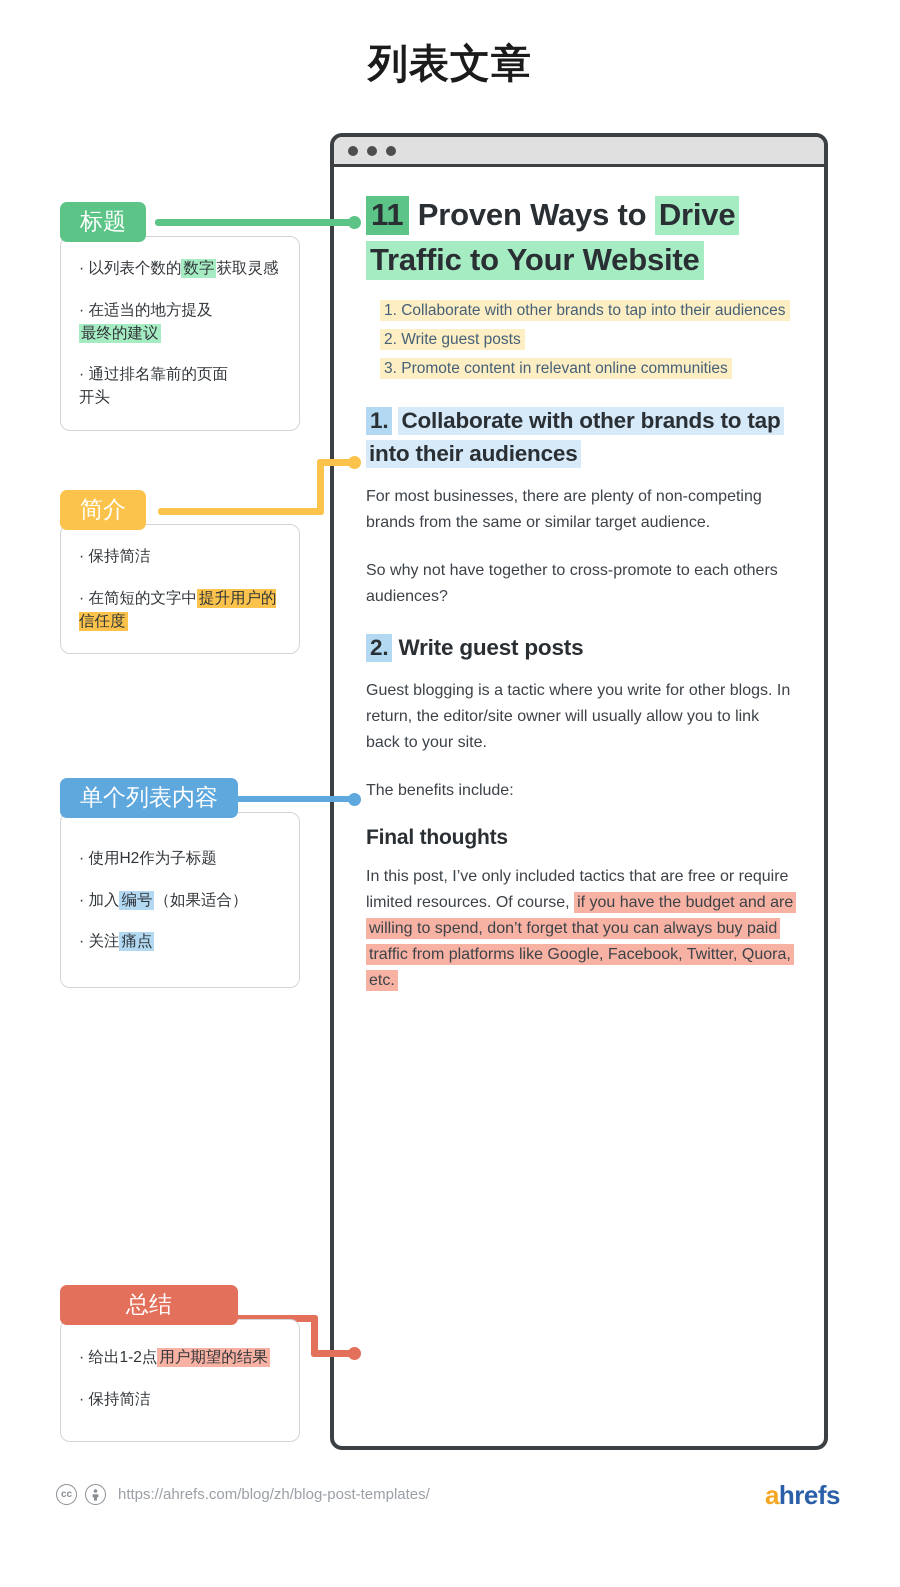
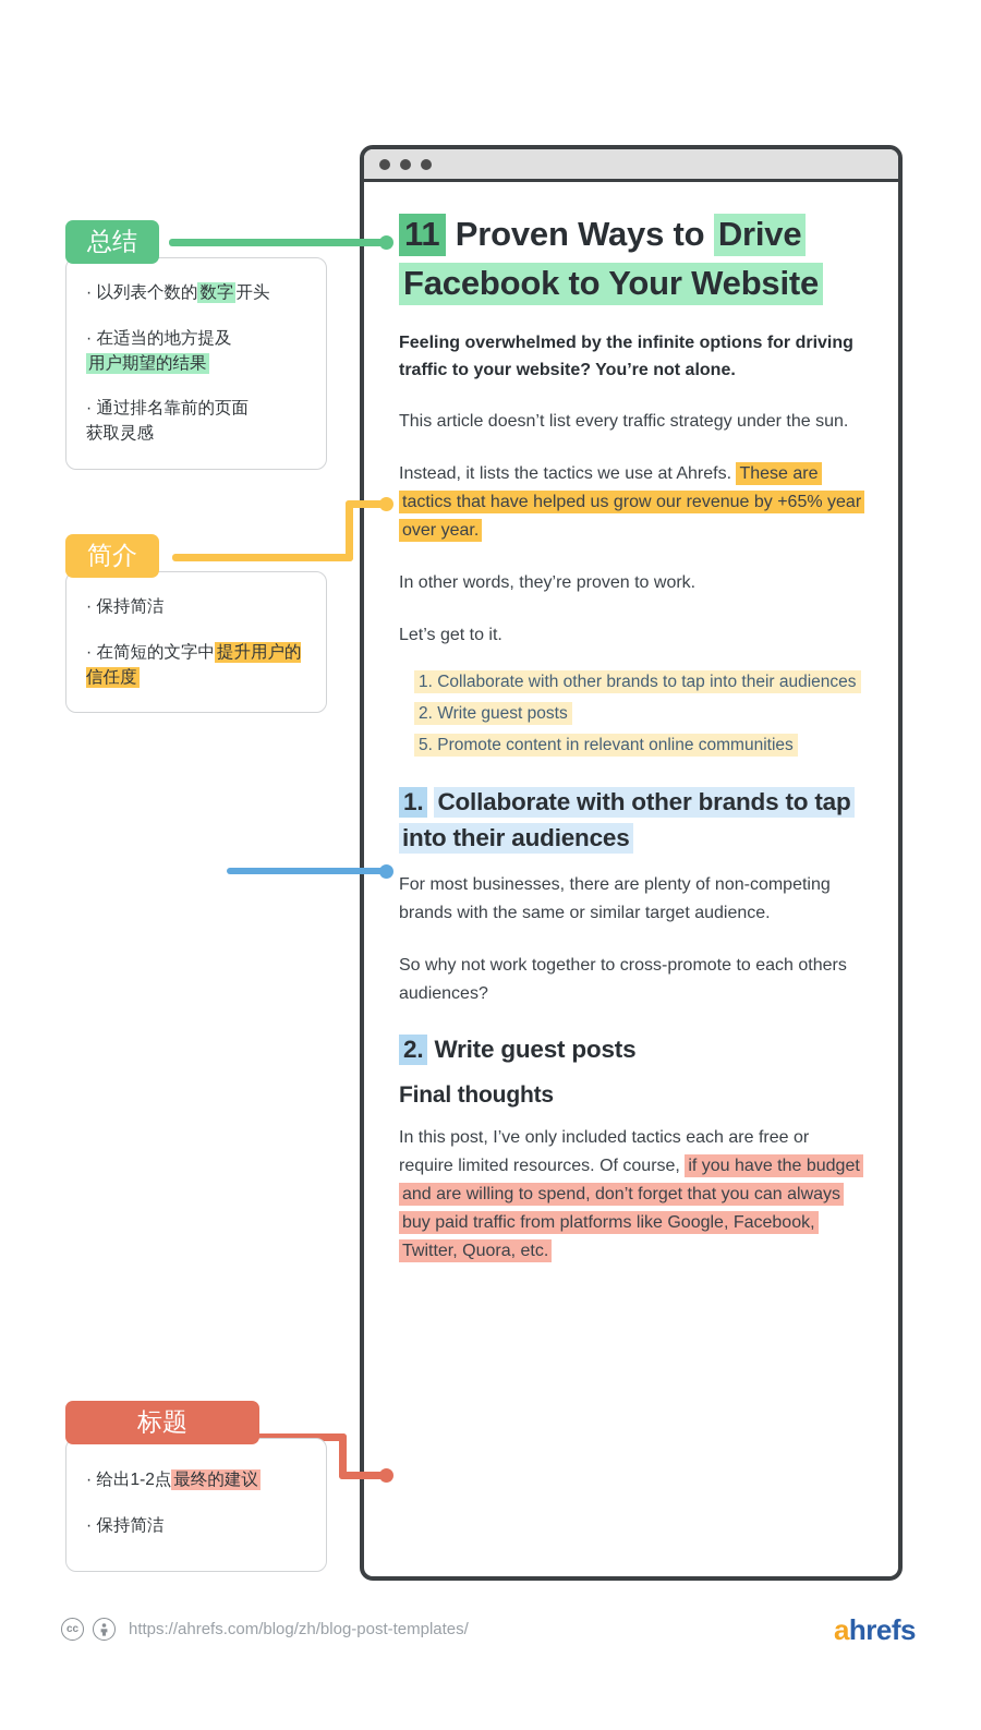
- 列表文章
- 标题
+ 总结
- · 以列表个数的数字获取灵感
+ · 以列表个数的数字开头
  · 在适当的地方提及
- 最终的建议
+ 用户期望的结果
  · 通过排名靠前的页面
- 开头
+ 获取灵感
  简介
  · 保持简洁
  · 在简短的文字中提升用户的信任度
- 单个列表内容
- · 使用H2作为子标题
- · 加入编号（如果适合）
- · 关注痛点
- 总结
+ 标题
- · 给出1-2点用户期望的结果
+ · 给出1-2点最终的建议
  · 保持简洁
- 11 Proven Ways to Drive Traffic to Your Website
+ 11 Proven Ways to Drive Facebook to Your Website
+ Feeling overwhelmed by the infinite options for driving traffic to your website? You’re not alone.
+ This article doesn’t list every traffic strategy under the sun.
+ Instead, it lists the tactics we use at Ahrefs. These are tactics that have helped us grow our revenue by +65% year over year.
+ In other words, they’re proven to work.
+ Let’s get to it.
  1. Collaborate with other brands to tap into their audiences
  2. Write guest posts
- 3. Promote content in relevant online communities
+ 5. Promote content in relevant online communities
  1. Collaborate with other brands to tap into their audiences
- For most businesses, there are plenty of non-competing brands from the same or similar target audience.
+ For most businesses, there are plenty of non-competing brands with the same or similar target audience.
- So why not have together to cross-promote to each others audiences?
+ So why not work together to cross-promote to each others audiences?
  2. Write guest posts
- Guest blogging is a tactic where you write for other blogs. In return, the editor/site owner will usually allow you to link back to your site.
- The benefits include:
  Final thoughts
- In this post, I’ve only included tactics that are free or require limited resources. Of course, if you have the budget and are willing to spend, don’t forget that you can always buy paid traffic from platforms like Google, Facebook, Twitter, Quora, etc.
+ In this post, I’ve only included tactics each are free or require limited resources. Of course, if you have the budget and are willing to spend, don’t forget that you can always buy paid traffic from platforms like Google, Facebook, Twitter, Quora, etc.
  cc
  https://ahrefs.com/blog/zh/blog-post-templates/
  ahrefs
